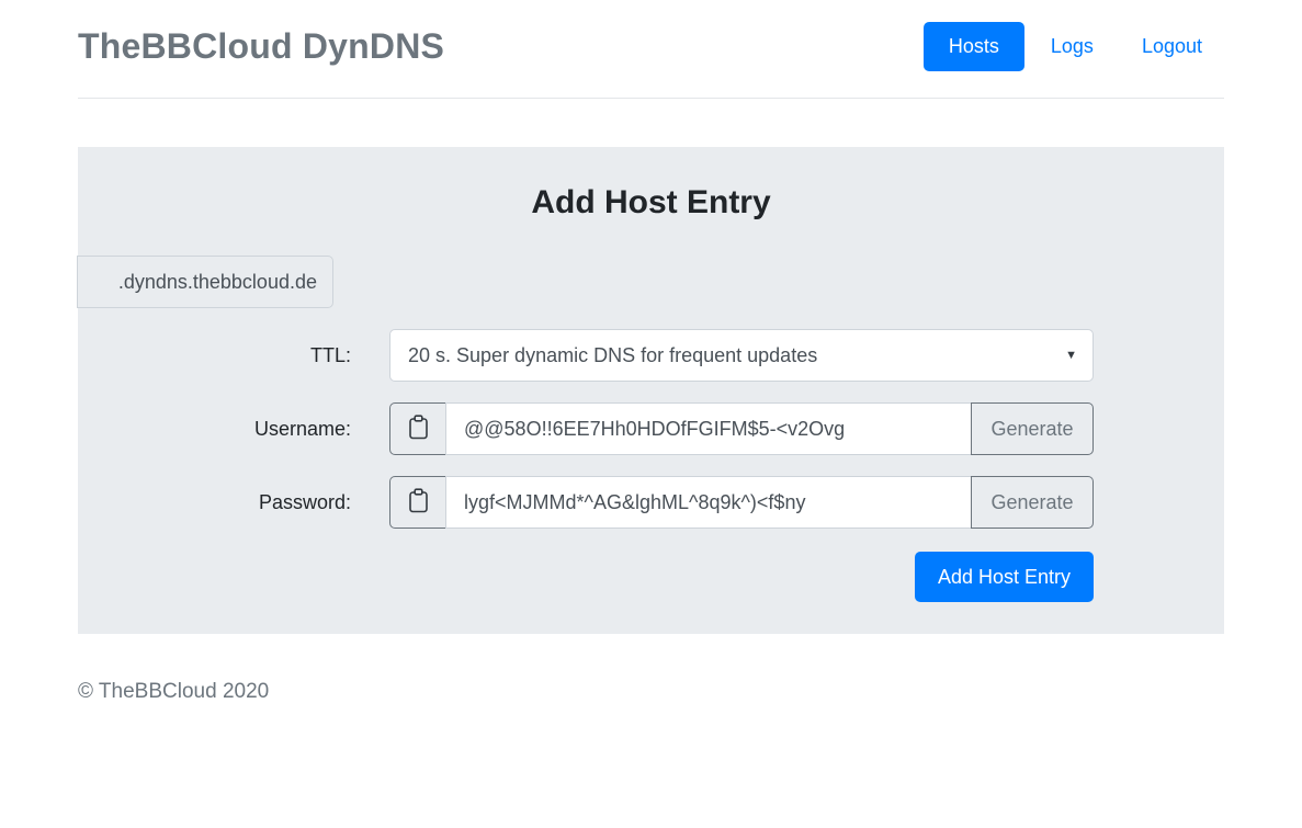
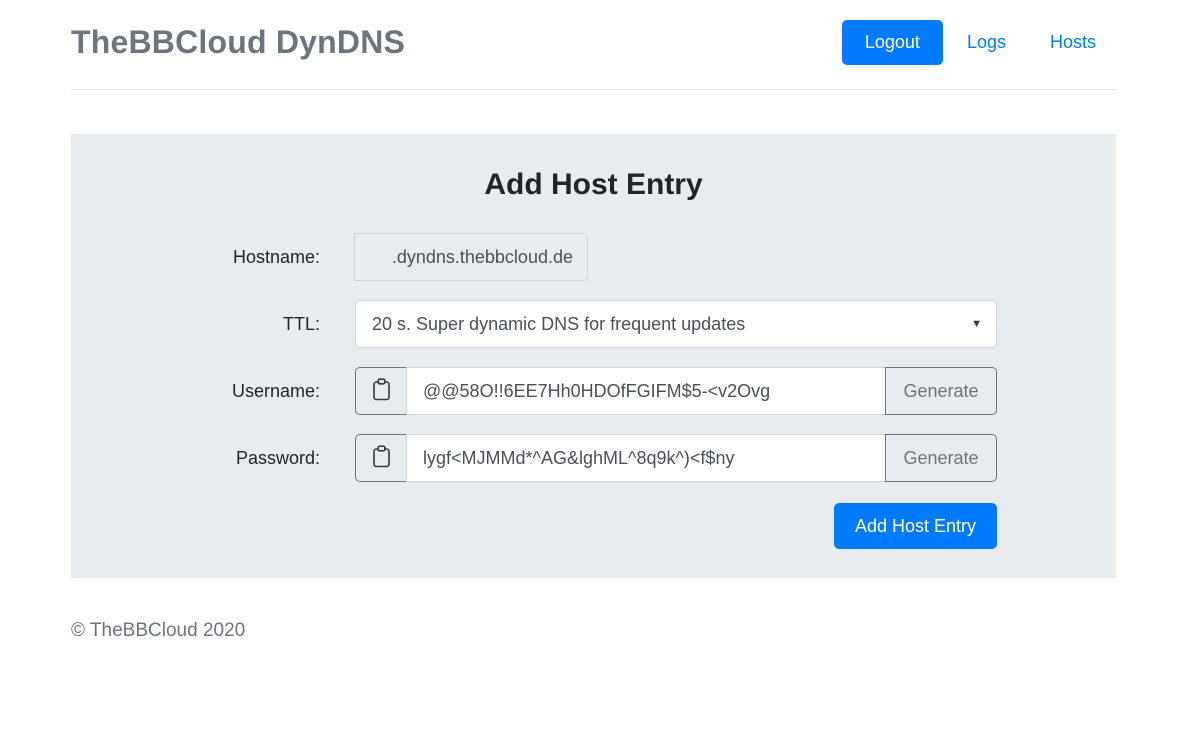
  TheBBCloud DynDNS
- Hosts
+ Logout
  Logs
- Logout
+ Hosts
  Add Host Entry
+ Hostname:
  .dyndns.thebbcloud.de
  TTL:
  20 s. Super dynamic DNS for frequent updates
  ▼
  Username:
  @@58O!!6EE7Hh0HDOfFGIFM$5-<v2Ovg
  Generate
  Password:
  lygf<MJMMd*^AG&lghML^8q9k^)<f$ny
  Generate
  Add Host Entry
  © TheBBCloud 2020
